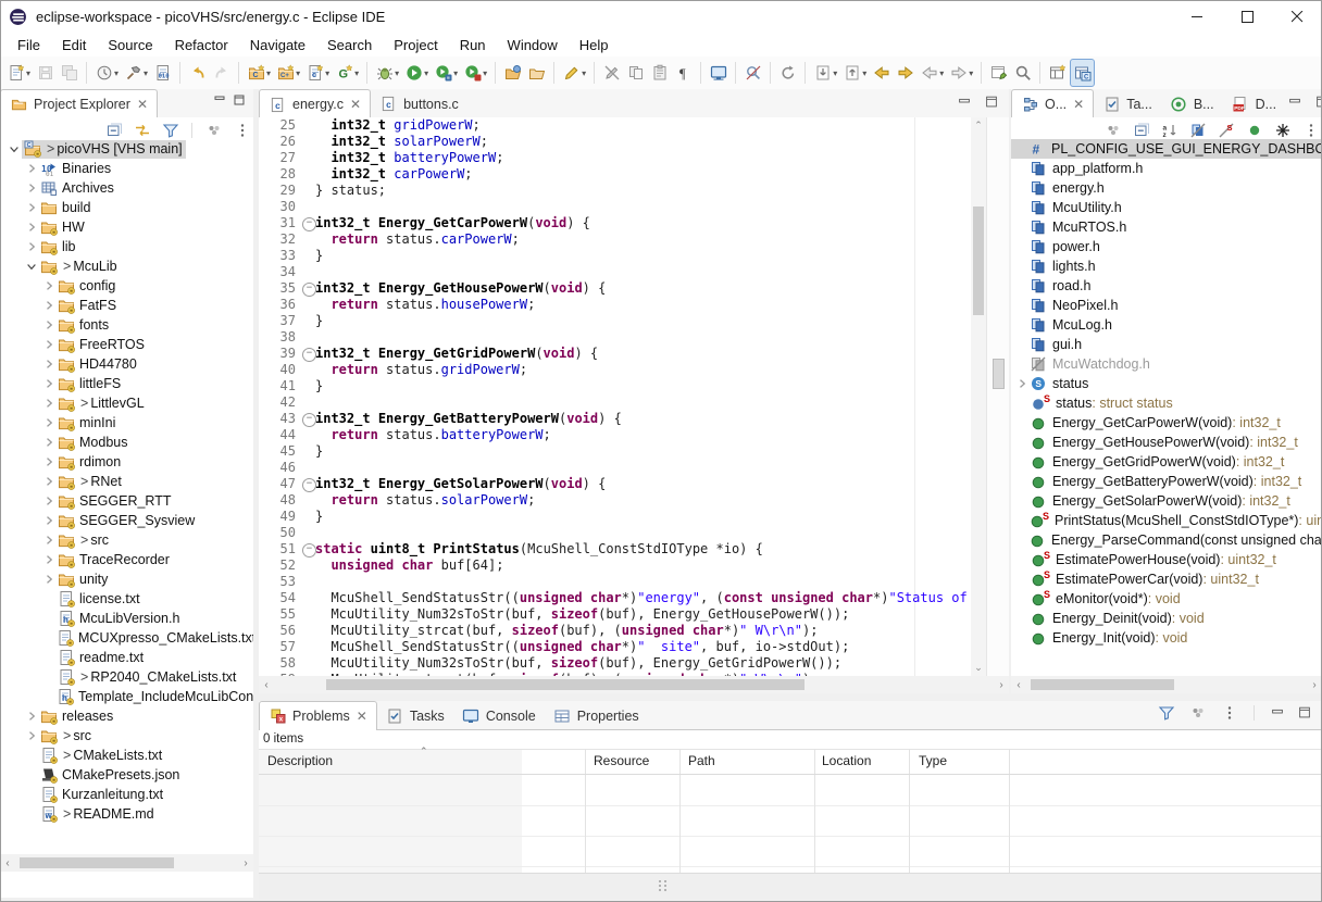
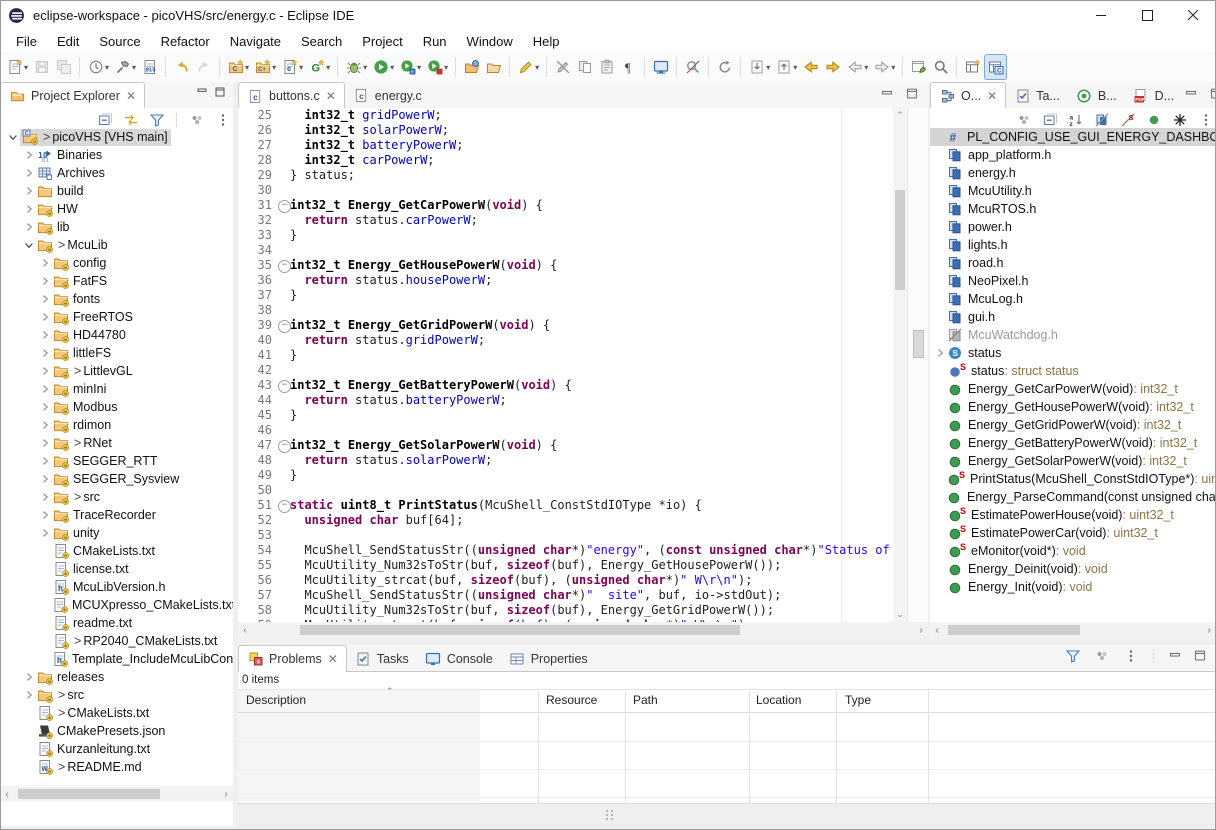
  eclipse-workspace - picoVHS/src/energy.c - Eclipse IDE
  File
  Edit
  Source
  Refactor
  Navigate
  Search
  Project
  Run
  Window
  Help
  ▾
  ▾
  ▾
  ▾
  ▾
  c
  ▾
  G
  ▾
  ▾
  ▾
  ▾
  ▾
  ▾
  ¶
  ▾
  ▾
  ▾
  ▾
  Project Explorer
  ✕
  > picoVHS [VHS main]
  10
  Binaries
  Archives
  build
  HW
  lib
  > McuLib
  config
  FatFS
  fonts
  FreeRTOS
  HD44780
  littleFS
  > LittlevGL
  minIni
  Modbus
  rdimon
  > RNet
  SEGGER_RTT
  SEGGER_Sysview
  > src
  TraceRecorder
  unity
+ CMakeLists.txt
  license.txt
  h
  McuLibVersion.h
  MCUXpresso_CMakeLists.tx
  readme.txt
  > RP2040_CMakeLists.txt
  h
  Template_IncludeMcuLibCon
  releases
  > src
  > CMakeLists.txt
  CMakePresets.json
  Kurzanleitung.txt
  w
  > README.md
  ‹
  ›
  c
- energy.c
+ buttons.c
  ✕
  c
- buttons.c
+ energy.c
  25
  int32_t
  gridPowerW
  ;
  26
  int32_t
  solarPowerW
  ;
  27
  int32_t
  batteryPowerW
  ;
  28
  int32_t
  carPowerW
  ;
  29
  } status;
  30
  31
  −
  int32_t
  Energy_GetCarPowerW
  (
  void
  ) {
  32
  return
  status.
  carPowerW
  ;
  33
  }
  34
  35
  −
  int32_t
  Energy_GetHousePowerW
  (
  void
  ) {
  36
  return
  status.
  housePowerW
  ;
  37
  }
  38
  39
  −
  int32_t
  Energy_GetGridPowerW
  (
  void
  ) {
  40
  return
  status.
  gridPowerW
  ;
  41
  }
  42
  43
  −
  int32_t
  Energy_GetBatteryPowerW
  (
  void
  ) {
  44
  return
  status.
  batteryPowerW
  ;
  45
  }
  46
  47
  −
  int32_t
  Energy_GetSolarPowerW
  (
  void
  ) {
  48
  return
  status.
  solarPowerW
  ;
  49
  }
  50
  51
  −
  static
  uint8_t
  PrintStatus
  (McuShell_ConstStdIOType *io) {
  52
  unsigned
  char
  buf[64];
  53
  54
  McuShell_SendStatusStr((
  unsigned
  char
  *)
  "energy"
  , (
  const
  unsigned
  char
  *)
  "Status of
  55
  McuUtility_Num32sToStr(buf,
  sizeof
  (buf), Energy_GetHousePowerW());
  56
  McuUtility_strcat(buf,
  sizeof
  (buf), (
  unsigned
  char
  *)
  " W\r\n"
  );
  57
  McuShell_SendStatusStr((
  unsigned
  char
  *)
  " site"
  , buf, io->stdOut);
  58
  McuUtility_Num32sToStr(buf,
  sizeof
  (buf), Energy_GetGridPowerW());
  ⌃
  ⌄
  ‹
  ›
  O...
  ✕
  Ta...
  B...
  D...
  S
  #
  PL_CONFIG_USE_GUI_ENERGY_DASHBO
  app_platform.h
  energy.h
  McuUtility.h
  McuRTOS.h
  power.h
  lights.h
  road.h
  NeoPixel.h
  McuLog.h
  gui.h
  McuWatchdog.h
  S
  status
  S
  status
  : struct status
  Energy_GetCarPowerW(void)
  : int32_t
  Energy_GetHousePowerW(void)
  : int32_t
  Energy_GetGridPowerW(void)
  : int32_t
  Energy_GetBatteryPowerW(void)
  : int32_t
  Energy_GetSolarPowerW(void)
  : int32_t
  S
  PrintStatus(McuShell_ConstStdIOType*)
  Energy_ParseCommand(const unsigned cha
  S
  EstimatePowerHouse(void)
  : uint32_t
  S
  EstimatePowerCar(void)
  : uint32_t
  S
  eMonitor(void*)
  : void
  Energy_Deinit(void)
  : void
  Energy_Init(void)
  : void
  ‹
  ›
  Problems
  ✕
  Tasks
  Console
  Properties
  0 items
  Description
  ⌃
  Resource
  Path
  Location
  Type
